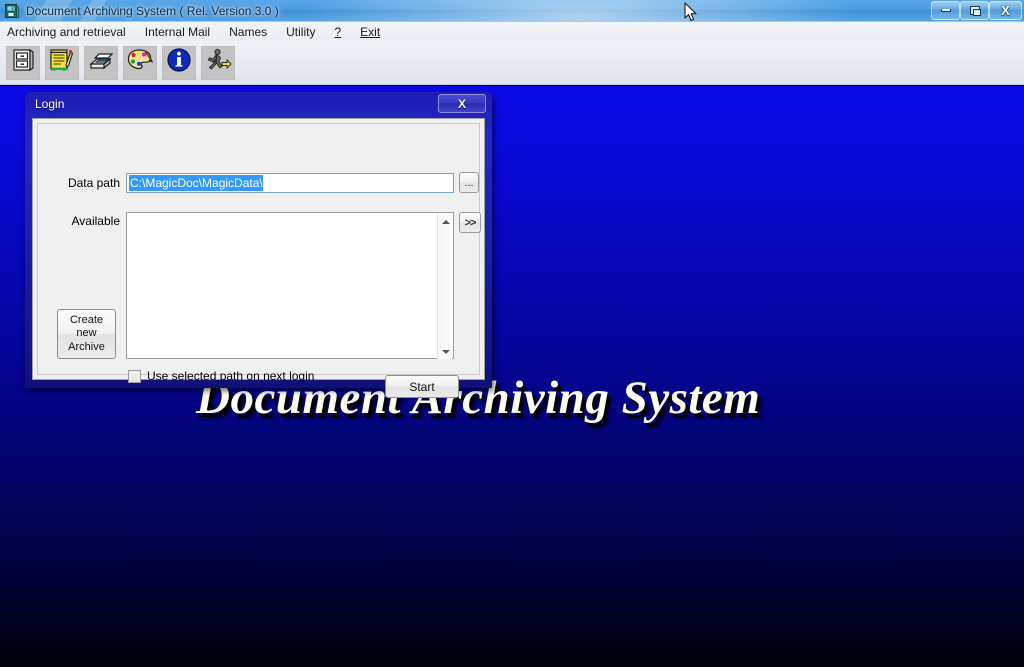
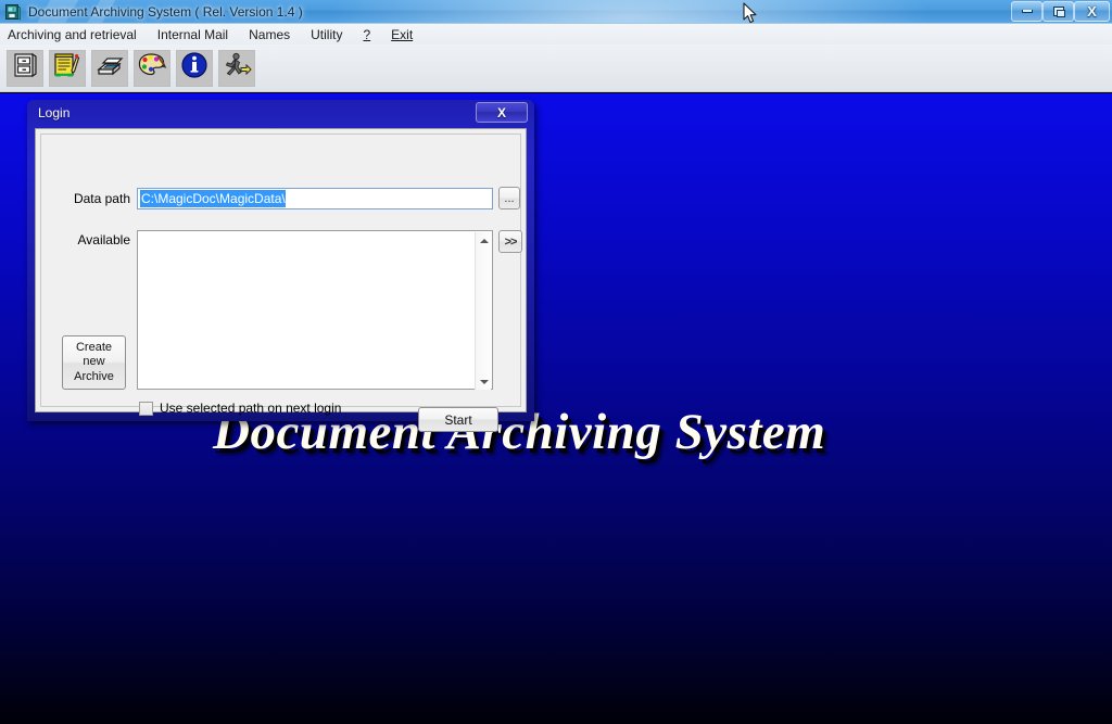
- Document Archiving System ( Rel. Version 3.0 )
+ Document Archiving System ( Rel. Version 1.4 )
  X
  Archiving and retrieval
  Internal Mail
  Names
  Utility
  ?
  Exit
  Document Archiving System
  Login
  X
  Data path
  C:\MagicDoc\MagicData\
  ...
  Available
  >>
  Create
  new
  Archive
  Use selected path on next login
  Start
